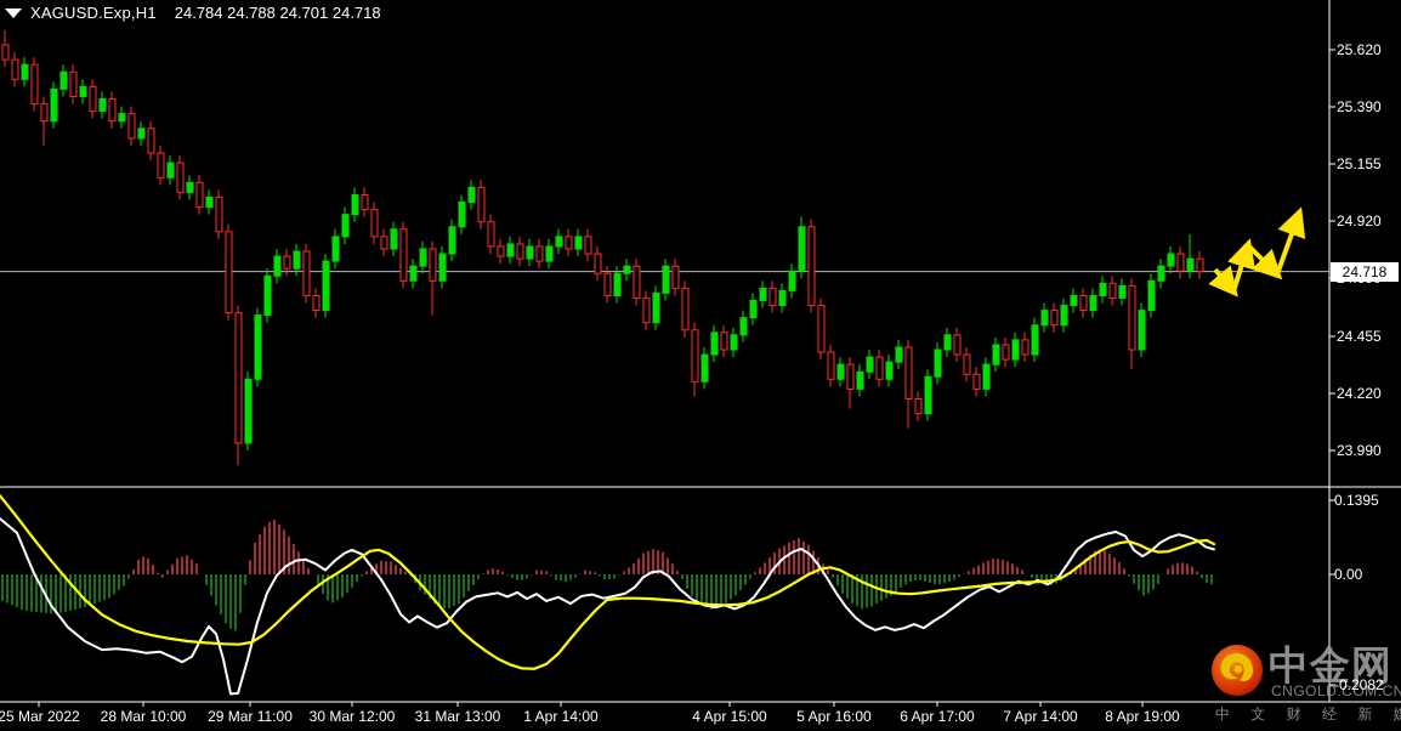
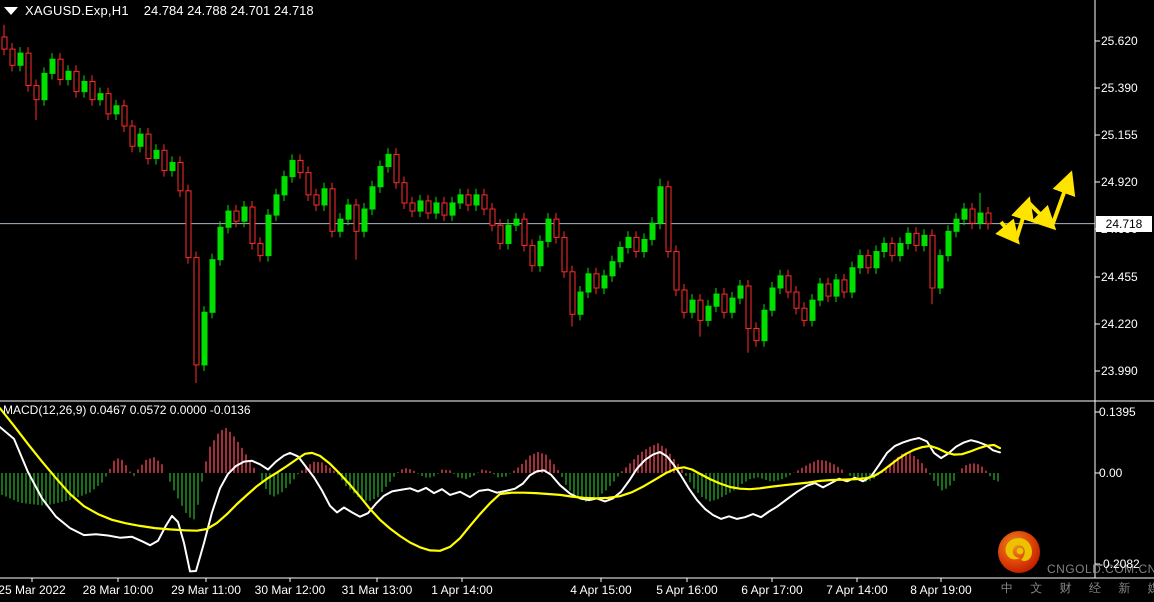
  XAGUSD.Exp,H1
  24.784 24.788 24.701 24.718
+ MACD(12,26,9) 0.0467 0.0572 0.0000 -0.0136
  25.620
  25.390
  25.155
  24.920
  24.455
  24.220
  23.990
  0.1395
  0.00
  -0.2082
  25 Mar 2022
  28 Mar 10:00
  29 Mar 11:00
  30 Mar 12:00
  31 Mar 13:00
  1 Apr 14:00
  4 Apr 15:00
  5 Apr 16:00
  6 Apr 17:00
  7 Apr 14:00
  8 Apr 19:00
  24.718
- 中金网
  CNGOLD.COM.CN
  中 文 财 经 新
